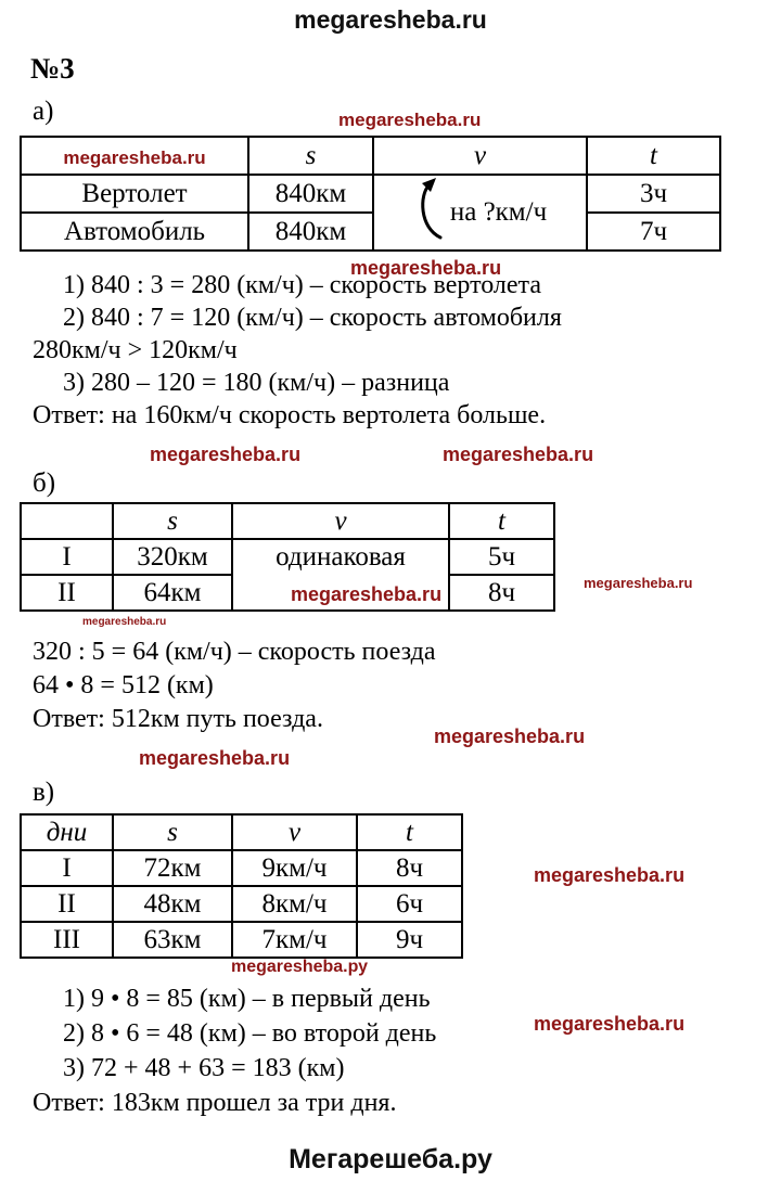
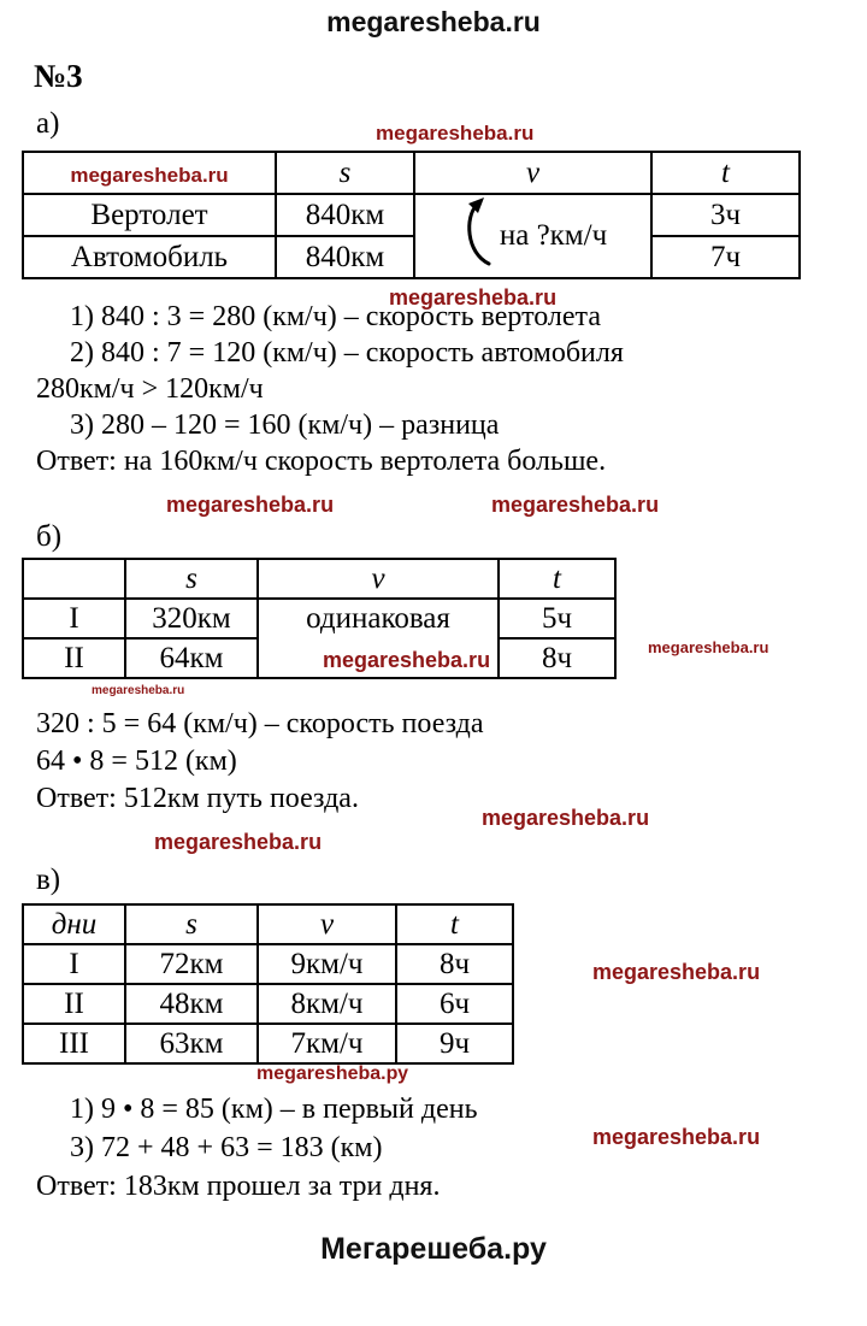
  megaresheba.ru
  №3
  а)
  megaresheba.ru	s	v	t
  Вертолет	840км	на ?км/ч	3ч
  Автомобиль	840км	7ч
  1) 840 : 3 = 280 (км/ч) – скорость вертолета
  2) 840 : 7 = 120 (км/ч) – скорость автомобиля
  280км/ч > 120км/ч
- 3) 280 – 120 = 180 (км/ч) – разница
+ 3) 280 – 120 = 160 (км/ч) – разница
  Ответ: на 160км/ч скорость вертолета больше.
  б)
  	s	v	t
  I	320км	одинаковая	5ч
  II	64км	8ч
  320 : 5 = 64 (км/ч) – скорость поезда
  64 • 8 = 512 (км)
  Ответ: 512км путь поезда.
  в)
  дни	s	v	t
  I	72км	9км/ч	8ч
  II	48км	8км/ч	6ч
  III	63км	7км/ч	9ч
  1) 9 • 8 = 85 (км) – в первый день
- 2) 8 • 6 = 48 (км) – во второй день
  3) 72 + 48 + 63 = 183 (км)
  Ответ: 183км прошел за три дня.
  Мегарешеба.ру
  megaresheba.ru
  megaresheba.ru
  megaresheba.ru
  megaresheba.ru
  megaresheba.ru
  megaresheba.ru
  megaresheba.ru
  megaresheba.ru
  megaresheba.ru
  megaresheba.ru
  megaresheba.ру
  megaresheba.ru
